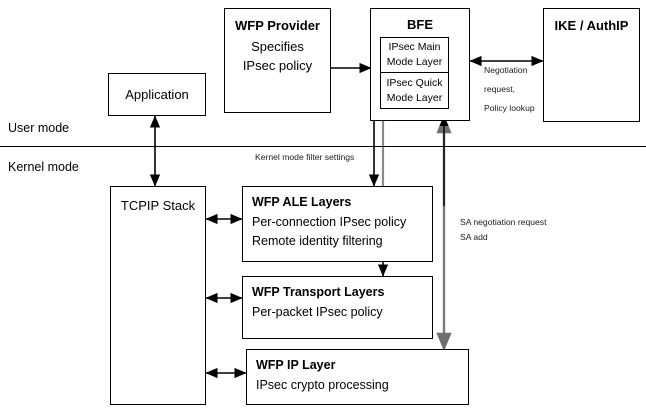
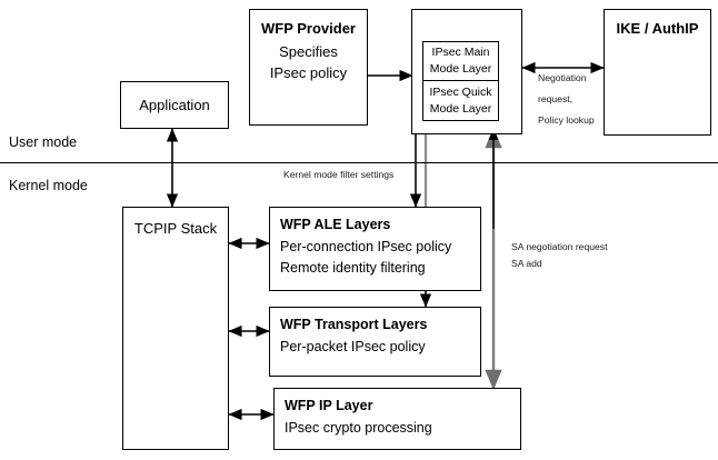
  User mode
  Kernel mode
  Application
  WFP Provider
  Specifies
  IPsec policy
- BFE
  IPsec Main
  Mode Layer
  IPsec Quick
  Mode Layer
  IKE / AuthIP
  Negotiation
  request,
  Policy lookup
  Kernel mode filter settings
  SA negotiation request
  SA add
  TCPIP Stack
  WFP ALE Layers
  Per-connection IPsec policy
  Remote identity filtering
  WFP Transport Layers
  Per-packet IPsec policy
  WFP IP Layer
  IPsec crypto processing
